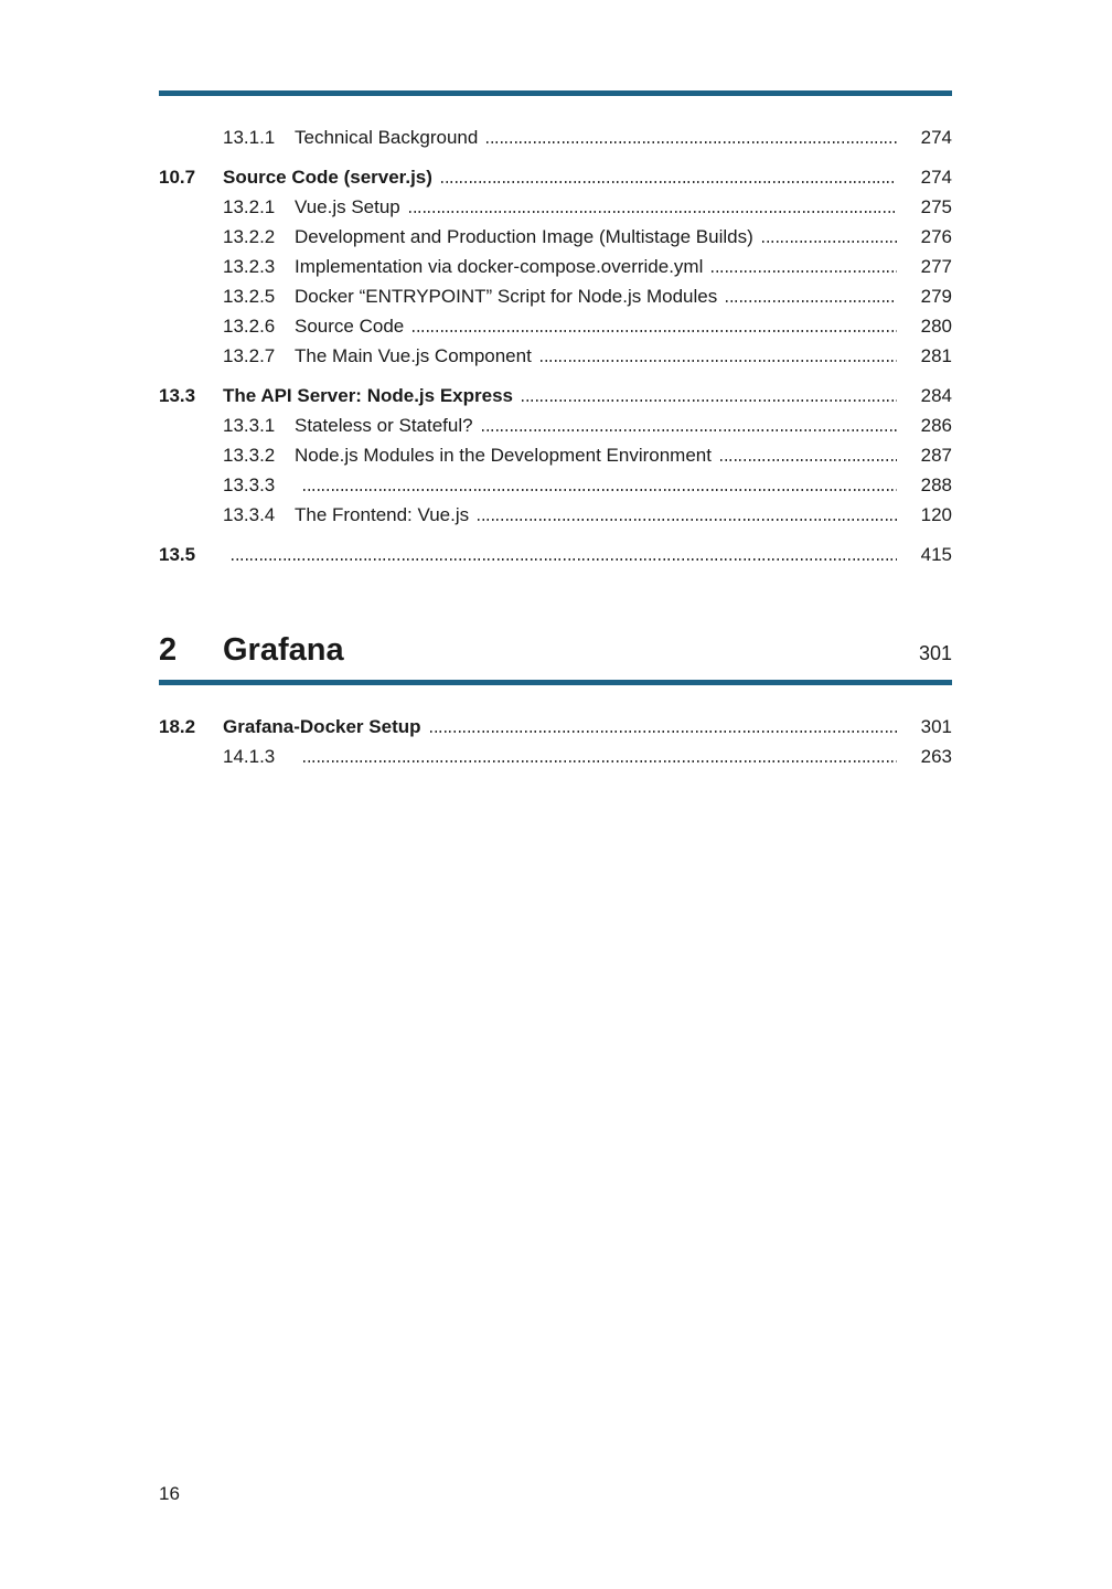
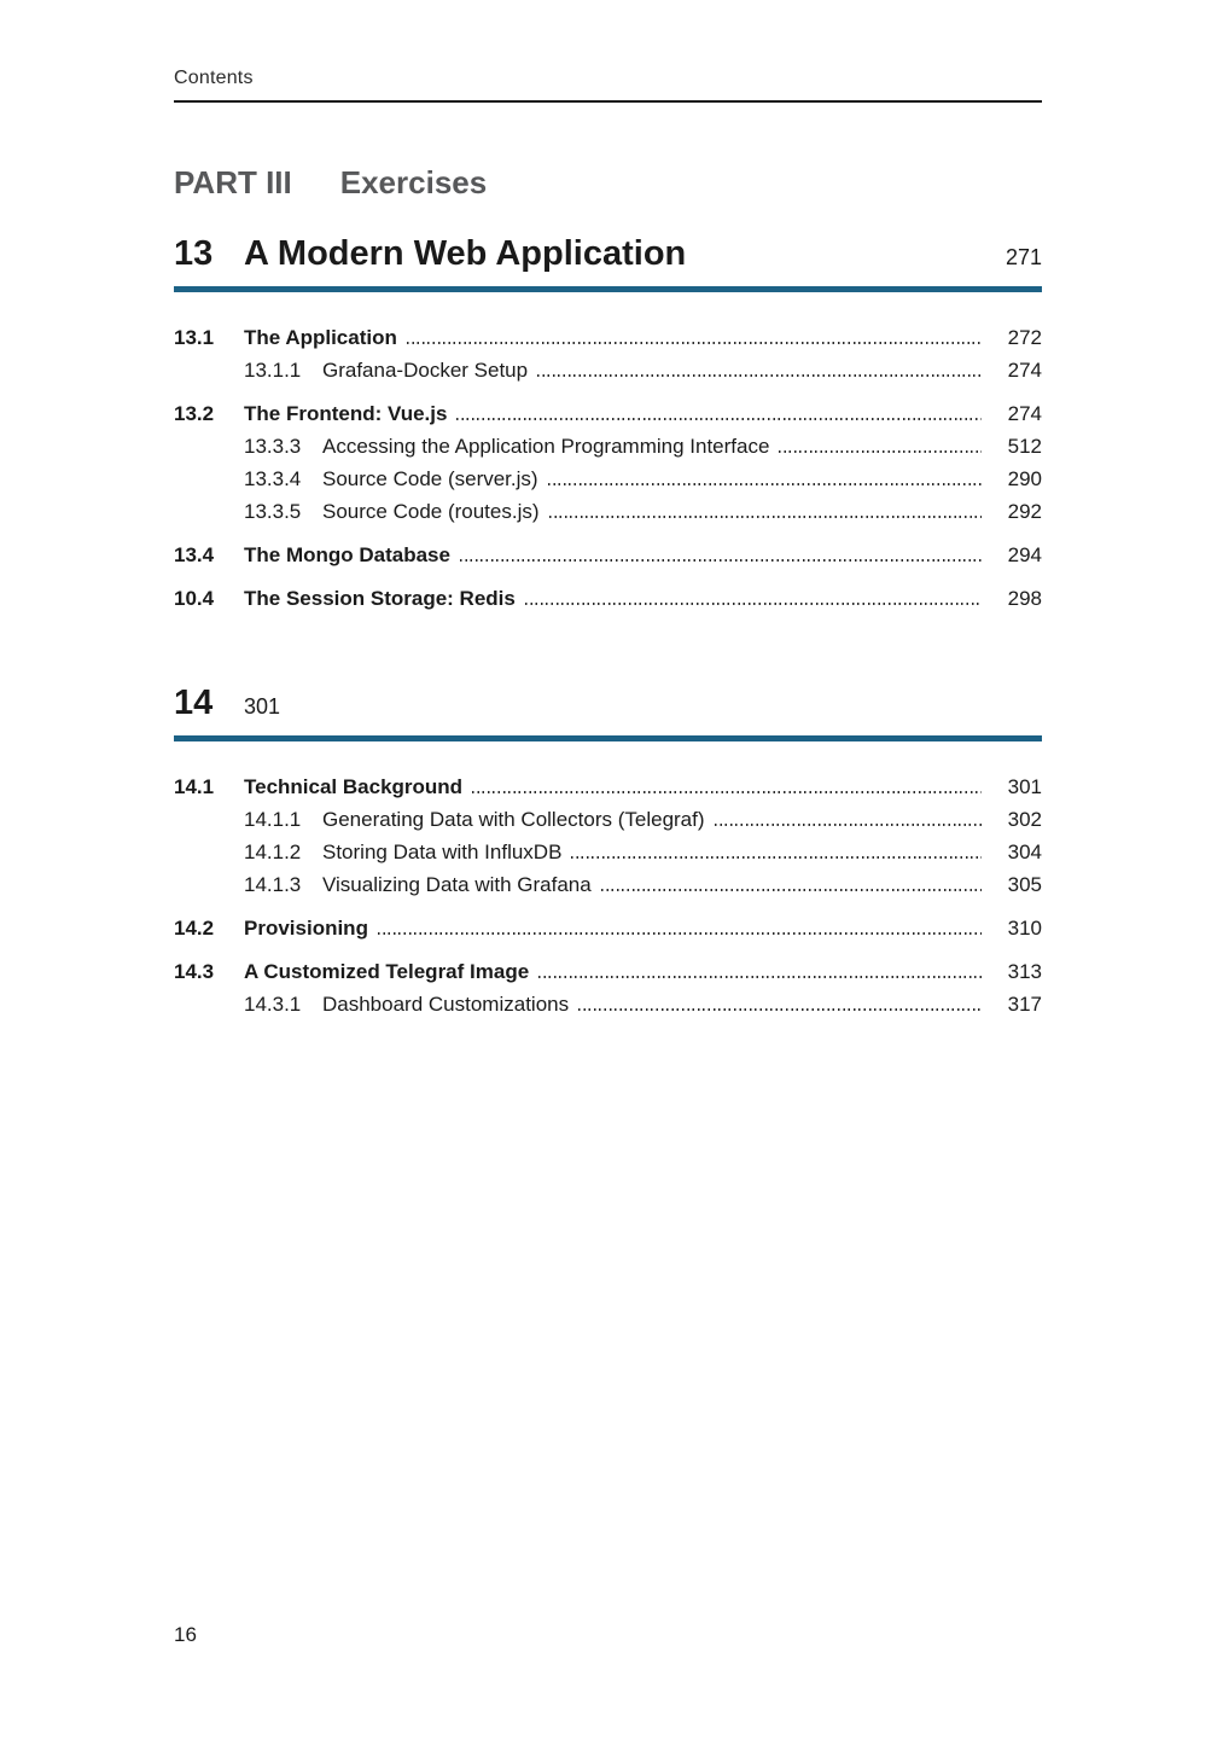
+ Contents
+ PART III Exercises
+ 13
+ A Modern Web Application
+ 271
+ 13.1
+ The Application
+ 272
  13.1.1
- Technical Background
+ Grafana-Docker Setup
  274
- 10.7
+ 13.2
- Source Code (server.js)
+ The Frontend: Vue.js
  274
- 13.2.1
- Vue.js Setup
- 275
- 13.2.2
- Development and Production Image (Multistage Builds)
- 276
- 13.2.3
- Implementation via docker-compose.override.yml
- 277
- 13.2.5
- Docker “ENTRYPOINT” Script for Node.js Modules
- 279
- 13.2.6
- Source Code
- 280
- 13.2.7
- The Main Vue.js Component
- 281
- 13.3
- The API Server: Node.js Express
- 284
- 13.3.1
- Stateless or Stateful?
- 286
- 13.3.2
- Node.js Modules in the Development Environment
- 287
  13.3.3
+ Accessing the Application Programming Interface
- 288
+ 512
  13.3.4
- The Frontend: Vue.js
+ Source Code (server.js)
- 120
+ 290
+ 13.3.5
+ Source Code (routes.js)
+ 292
+ 13.4
+ The Mongo Database
+ 294
- 13.5
+ 10.4
+ The Session Storage: Redis
- 415
+ 298
- 2
+ 14
- Grafana
  301
- 18.2
+ 14.1
- Grafana-Docker Setup
+ Technical Background
  301
+ 14.1.1
+ Generating Data with Collectors (Telegraf)
+ 302
+ 14.1.2
+ Storing Data with InfluxDB
+ 304
  14.1.3
+ Visualizing Data with Grafana
- 263
+ 305
+ 14.2
+ Provisioning
+ 310
+ 14.3
+ A Customized Telegraf Image
+ 313
+ 14.3.1
+ Dashboard Customizations
+ 317
  16
